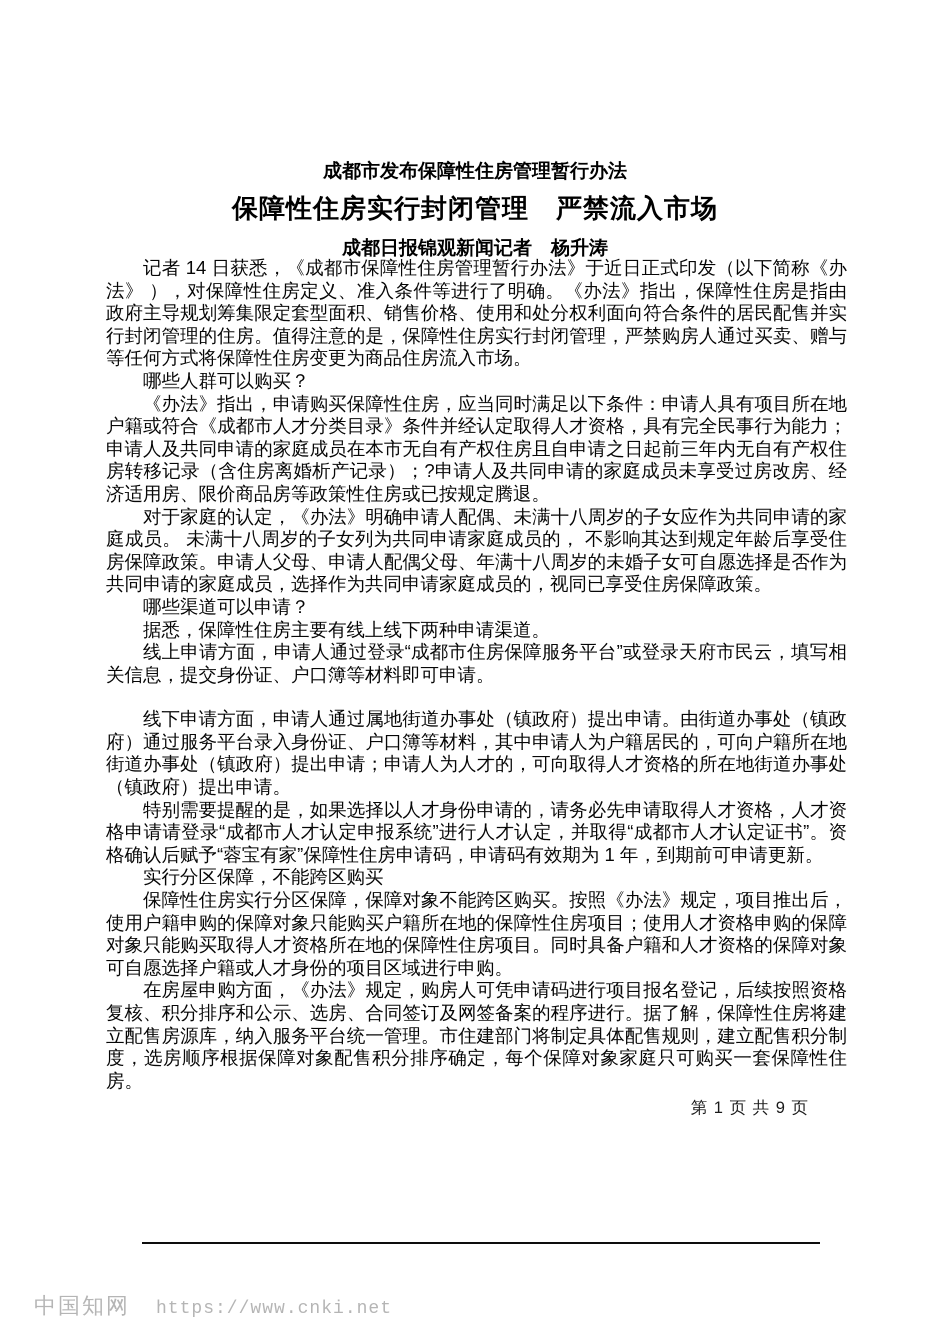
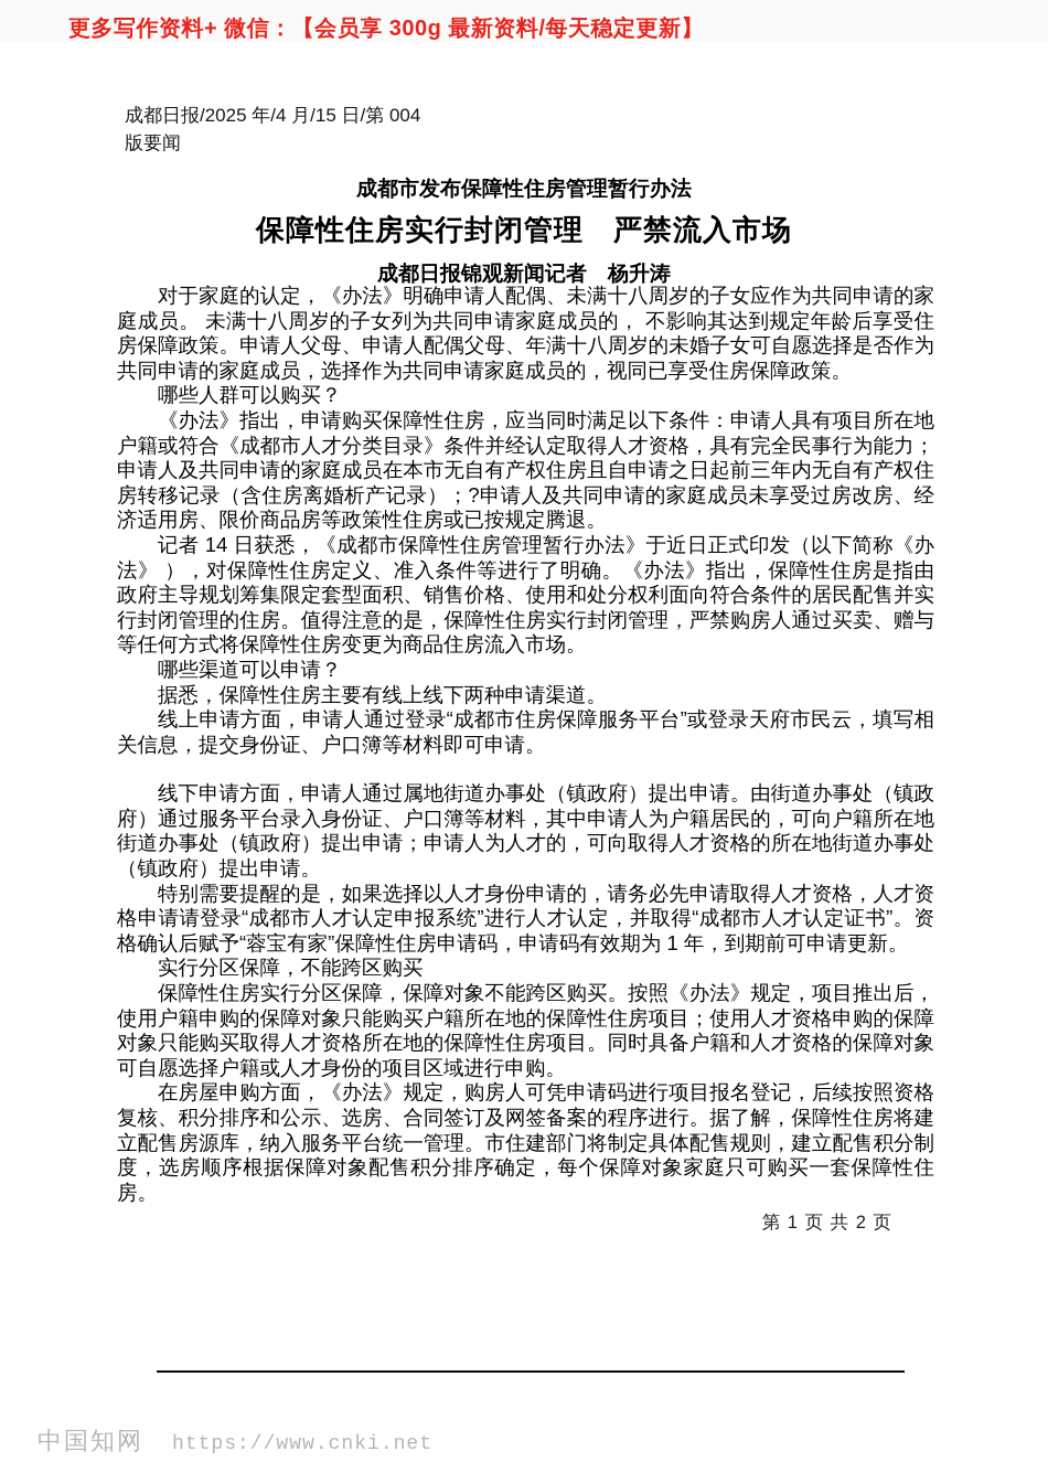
+ 更多写作资料+ 微信：【会员享 300g 最新资料/每天稳定更新】
+ 成都日报/2025 年/4 月/15 日/第 004
+ 版要闻
  成都市发布保障性住房管理暂行办法
  保障性住房实行封闭管理 严禁流入市场
  成都日报锦观新闻记者 杨升涛
- 记者 14 日获悉，《成都市保障性住房管理暂行办法》于近日正式印发（以下简称《办法》 ），对保障性住房定义、准入条件等进行了明确。《办法》指出，保障性住房是指由政府主导规划筹集限定套型面积、销售价格、使用和处分权利面向符合条件的居民配售并实行封闭管理的住房。值得注意的是，保障性住房实行封闭管理，严禁购房人通过买卖、赠与等任何方式将保障性住房变更为商品住房流入市场。
+ 对于家庭的认定，《办法》明确申请人配偶、未满十八周岁的子女应作为共同申请的家庭成员。 未满十八周岁的子女列为共同申请家庭成员的， 不影响其达到规定年龄后享受住房保障政策。申请人父母、申请人配偶父母、年满十八周岁的未婚子女可自愿选择是否作为共同申请的家庭成员，选择作为共同申请家庭成员的，视同已享受住房保障政策。
  哪些人群可以购买？
  《办法》指出，申请购买保障性住房，应当同时满足以下条件：申请人具有项目所在地户籍或符合《成都市人才分类目录》条件并经认定取得人才资格，具有完全民事行为能力；申请人及共同申请的家庭成员在本市无自有产权住房且自申请之日起前三年内无自有产权住房转移记录（含住房离婚析产记录）；?申请人及共同申请的家庭成员未享受过房改房、经济适用房、限价商品房等政策性住房或已按规定腾退。
- 对于家庭的认定，《办法》明确申请人配偶、未满十八周岁的子女应作为共同申请的家庭成员。 未满十八周岁的子女列为共同申请家庭成员的， 不影响其达到规定年龄后享受住房保障政策。申请人父母、申请人配偶父母、年满十八周岁的未婚子女可自愿选择是否作为共同申请的家庭成员，选择作为共同申请家庭成员的，视同已享受住房保障政策。
+ 记者 14 日获悉，《成都市保障性住房管理暂行办法》于近日正式印发（以下简称《办法》 ），对保障性住房定义、准入条件等进行了明确。《办法》指出，保障性住房是指由政府主导规划筹集限定套型面积、销售价格、使用和处分权利面向符合条件的居民配售并实行封闭管理的住房。值得注意的是，保障性住房实行封闭管理，严禁购房人通过买卖、赠与等任何方式将保障性住房变更为商品住房流入市场。
  哪些渠道可以申请？
  据悉，保障性住房主要有线上线下两种申请渠道。
  线上申请方面，申请人通过登录“成都市住房保障服务平台”或登录天府市民云，填写相关信息，提交身份证、户口簿等材料即可申请。
  线下申请方面，申请人通过属地街道办事处（镇政府）提出申请。由街道办事处（镇政府）通过服务平台录入身份证、户口簿等材料，其中申请人为户籍居民的，可向户籍所在地街道办事处（镇政府）提出申请；申请人为人才的，可向取得人才资格的所在地街道办事处（镇政府）提出申请。
  特别需要提醒的是，如果选择以人才身份申请的，请务必先申请取得人才资格，人才资格申请请登录“成都市人才认定申报系统”进行人才认定，并取得“成都市人才认定证书”。资格确认后赋予“蓉宝有家”保障性住房申请码，申请码有效期为 1 年，到期前可申请更新。
  实行分区保障，不能跨区购买
  保障性住房实行分区保障，保障对象不能跨区购买。按照《办法》规定，项目推出后，使用户籍申购的保障对象只能购买户籍所在地的保障性住房项目；使用人才资格申购的保障对象只能购买取得人才资格所在地的保障性住房项目。同时具备户籍和人才资格的保障对象可自愿选择户籍或人才身份的项目区域进行申购。
  在房屋申购方面，《办法》规定，购房人可凭申请码进行项目报名登记，后续按照资格复核、积分排序和公示、选房、合同签订及网签备案的程序进行。据了解，保障性住房将建立配售房源库，纳入服务平台统一管理。市住建部门将制定具体配售规则，建立配售积分制度，选房顺序根据保障对象配售积分排序确定，每个保障对象家庭只可购买一套保障性住房。
- 第 1 页 共 9 页
+ 第 1 页 共 2 页
  中国知网
  https://www.cnki.net
